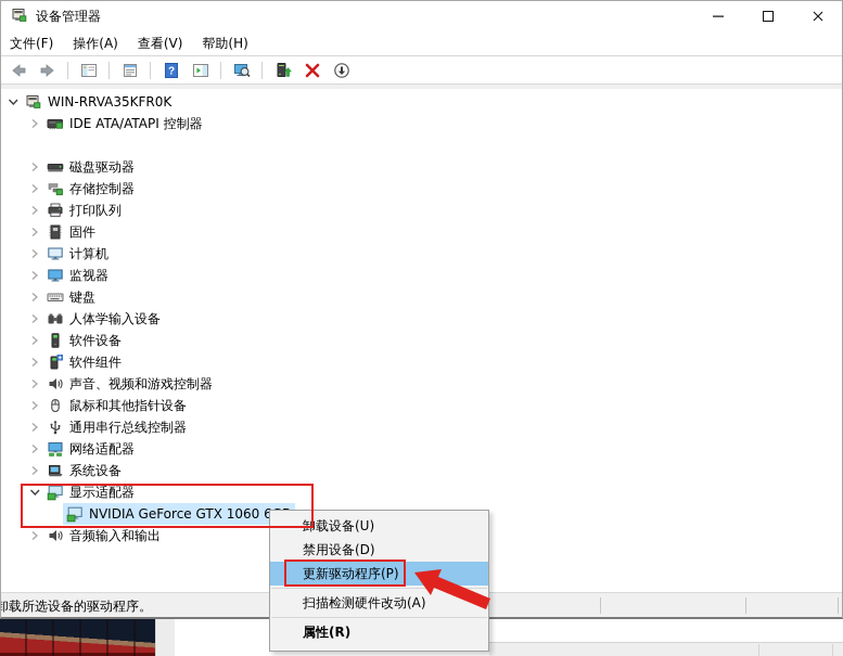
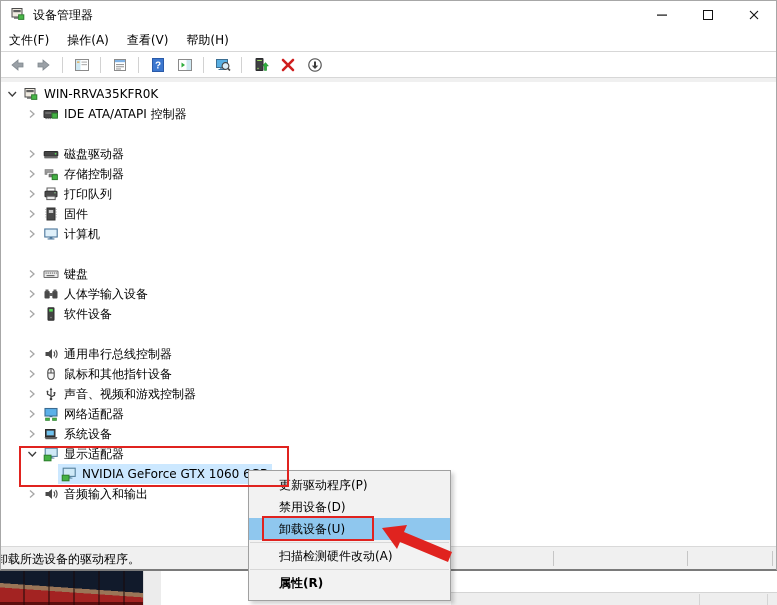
  设备管理器
  文件(F)
  操作(A)
  查看(V)
  帮助(H)
  ?
  WIN-RRVA35KFR0K
  IDE ATA/ATAPI 控制器
  磁盘驱动器
  存储控制器
  打印队列
  固件
  计算机
- 监视器
  键盘
  人体学输入设备
  软件设备
- 软件组件
- 声音、视频和游戏控制器
+ 通用串行总线控制器
  鼠标和其他指针设备
- 通用串行总线控制器
+ 声音、视频和游戏控制器
  网络适配器
  系统设备
  显示适配器
  NVIDIA GeForce GTX 1060 6
  音频输入和输出
  卸载所选设备的驱动程序。
- 卸载设备(U)
+ 更新驱动程序(P)
  禁用设备(D)
- 更新驱动程序(P)
+ 卸载设备(U)
  扫描检测硬件改动(A)
  属性(R)
